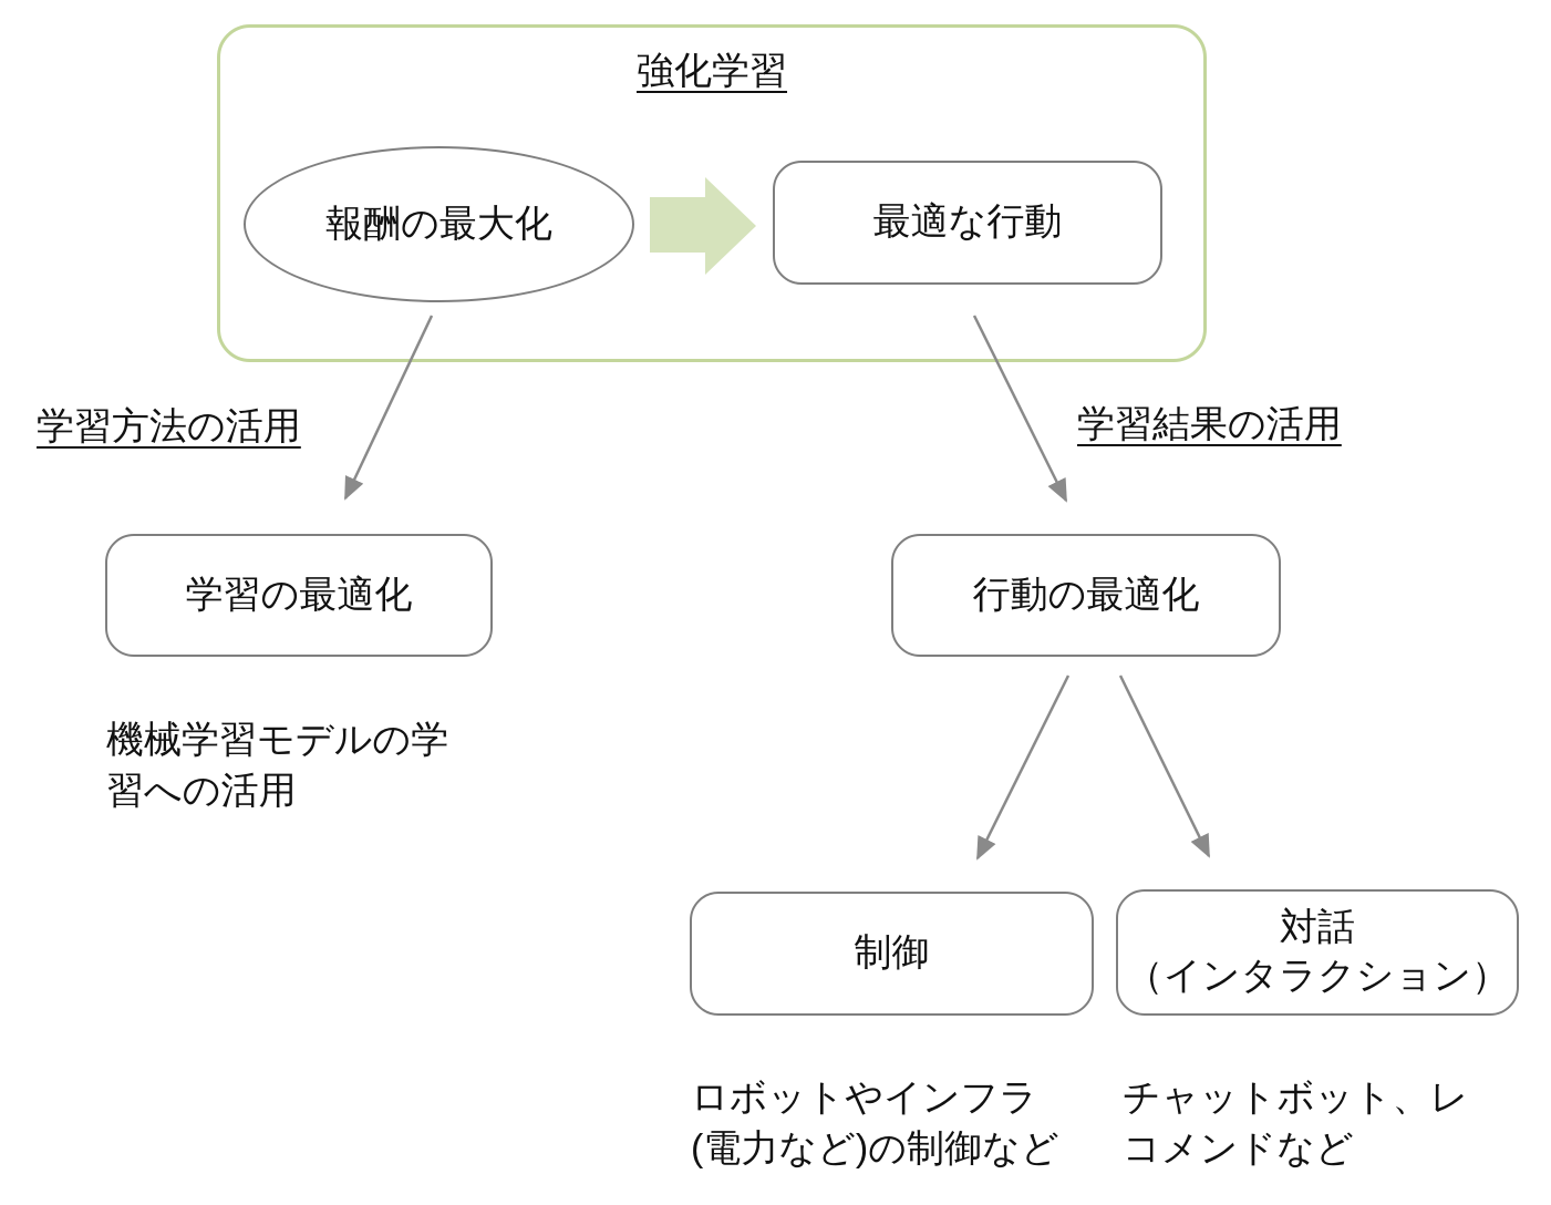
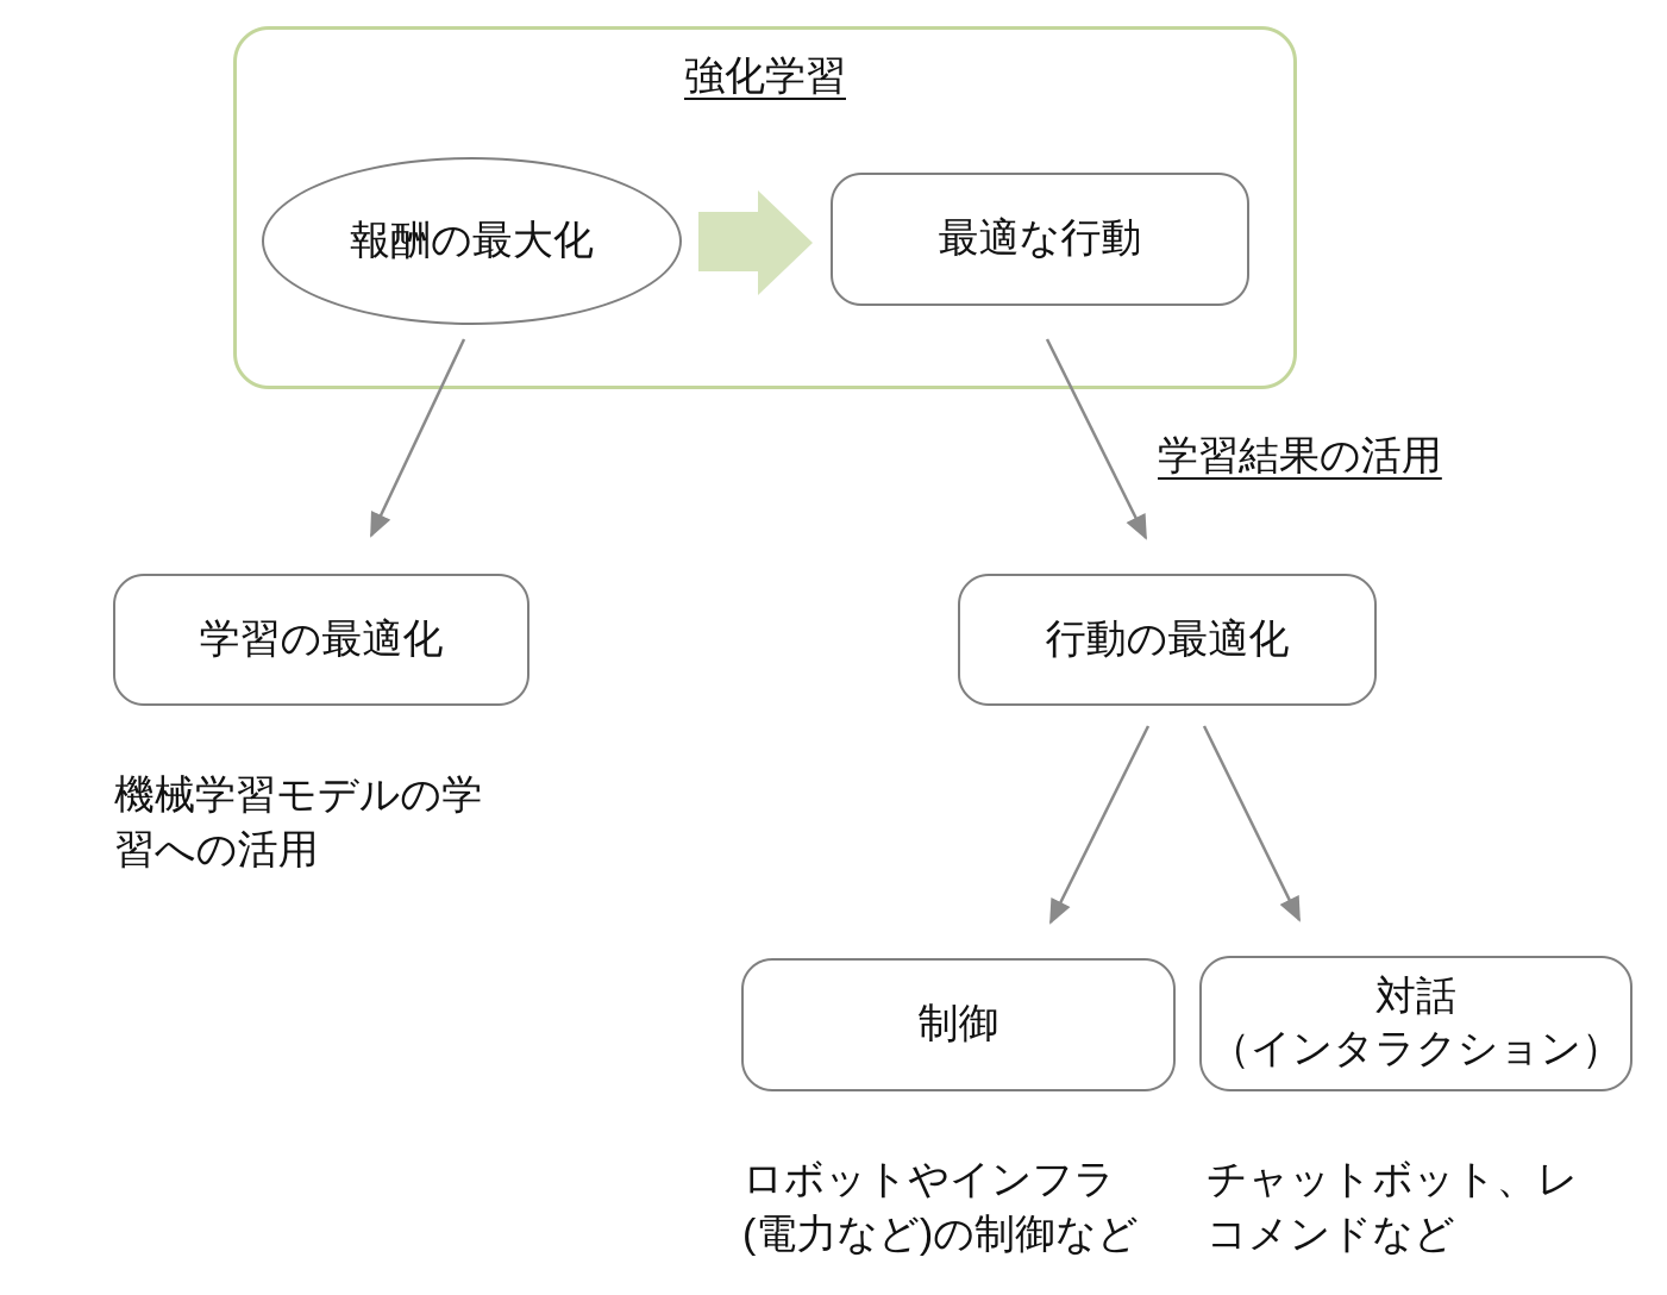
  強化学習
  報酬の最大化
  最適な行動
- 学習方法の活用
  学習結果の活用
  学習の最適化
  行動の最適化
  機械学習モデルの学
  習への活用
  制御
  対話
  （インタラクション）
  ロボットやインフラ
  (電力など)の制御など
  チャットボット、レ
  コメンドなど
